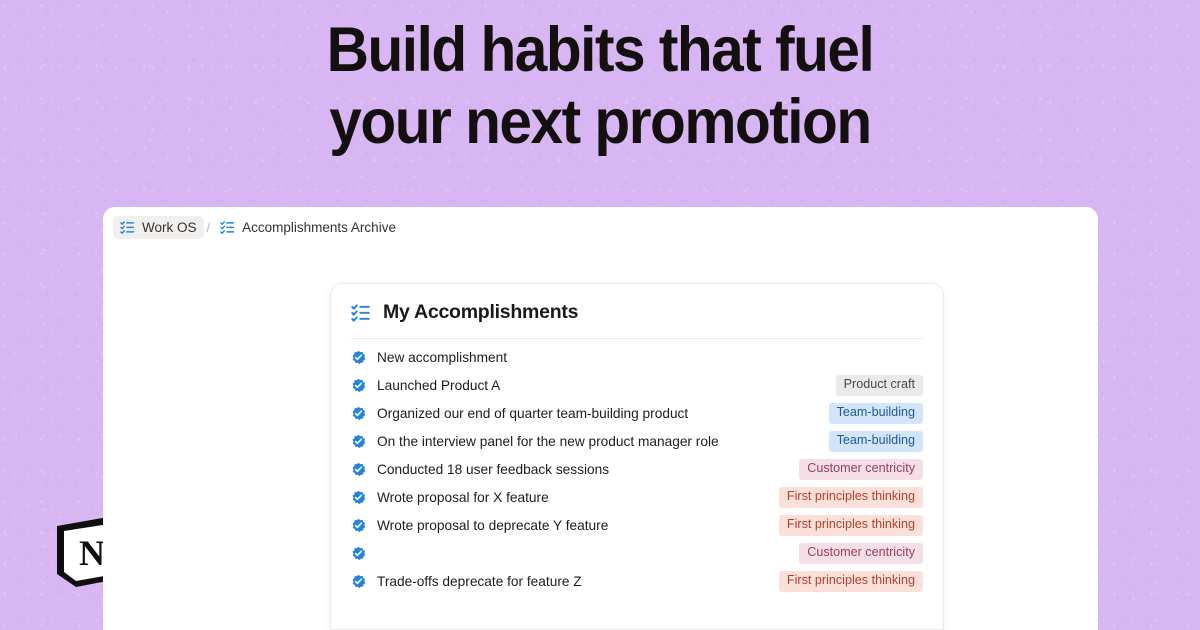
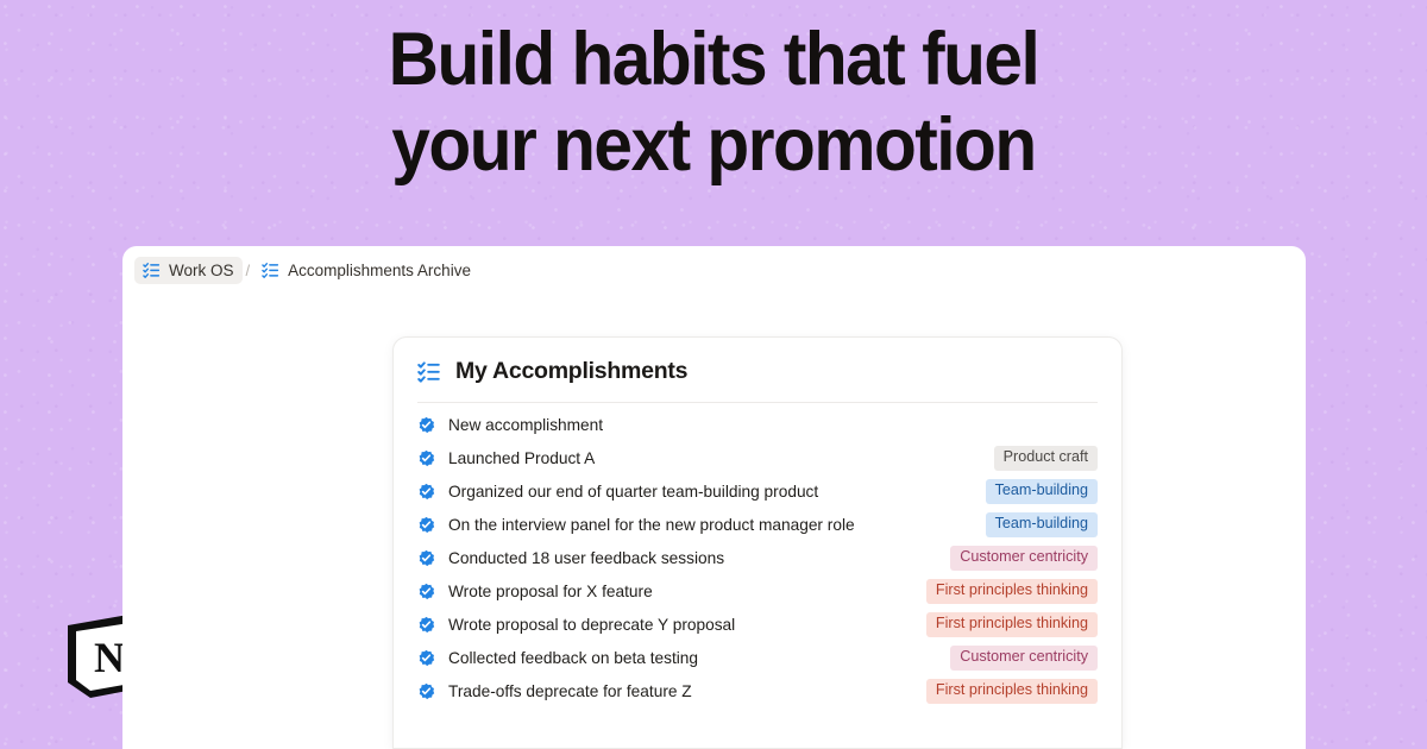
  Build habits that fuel
  your next promotion
  N
  Work OS
  /
  Accomplishments Archive
  My Accomplishments
  New accomplishment
  Launched Product A
  Product craft
  Organized our end of quarter team-building product
  Team-building
  On the interview panel for the new product manager role
  Team-building
  Conducted 18 user feedback sessions
  Customer centricity
  Wrote proposal for X feature
  First principles thinking
- Wrote proposal to deprecate Y feature
+ Wrote proposal to deprecate Y proposal
  First principles thinking
+ Collected feedback on beta testing
  Customer centricity
  Trade-offs deprecate for feature Z
  First principles thinking
